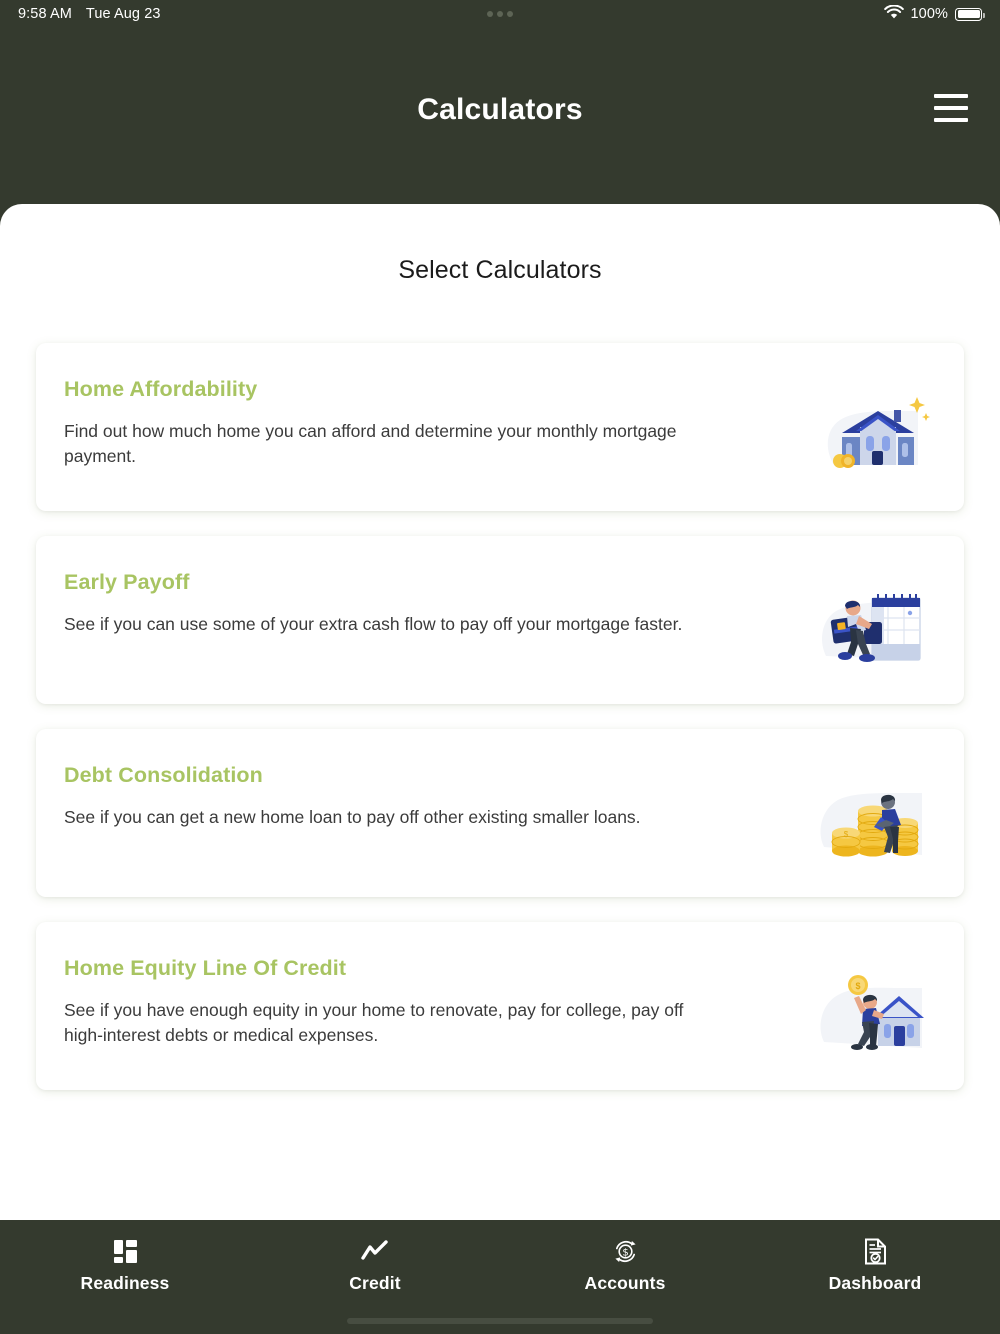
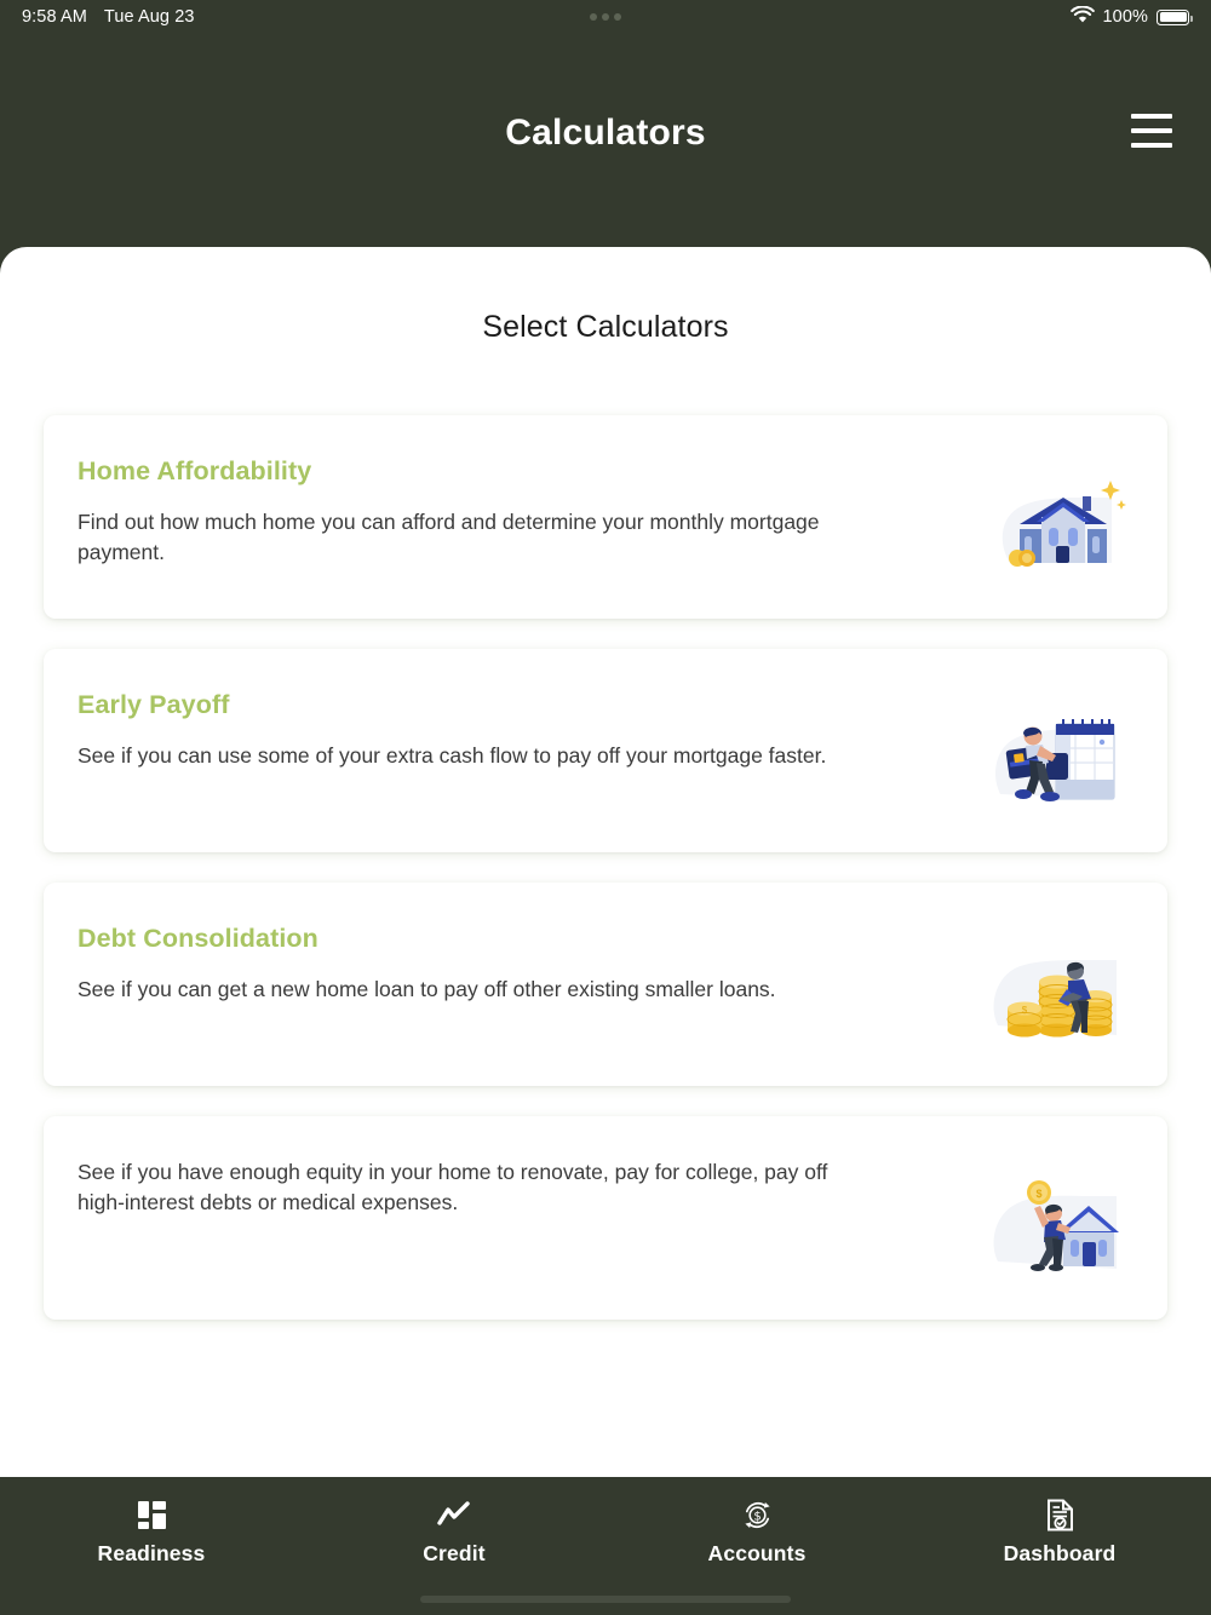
  9:58 AM
  Tue Aug 23
  100%
  Calculators
  Select Calculators
  Home Affordability
  Find out how much home you can afford and determine your monthly mortgage payment.
  Early Payoff
  See if you can use some of your extra cash flow to pay off your mortgage faster.
  Debt Consolidation
  See if you can get a new home loan to pay off other existing smaller loans.
  $
- Home Equity Line Of Credit
  See if you have enough equity in your home to renovate, pay for college, pay off high-interest debts or medical expenses.
  $
  Readiness
  Credit
  $
  Accounts
  Dashboard
